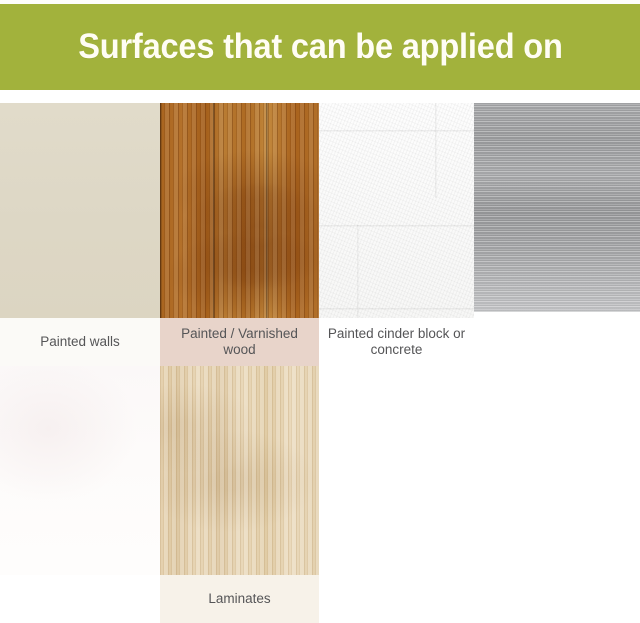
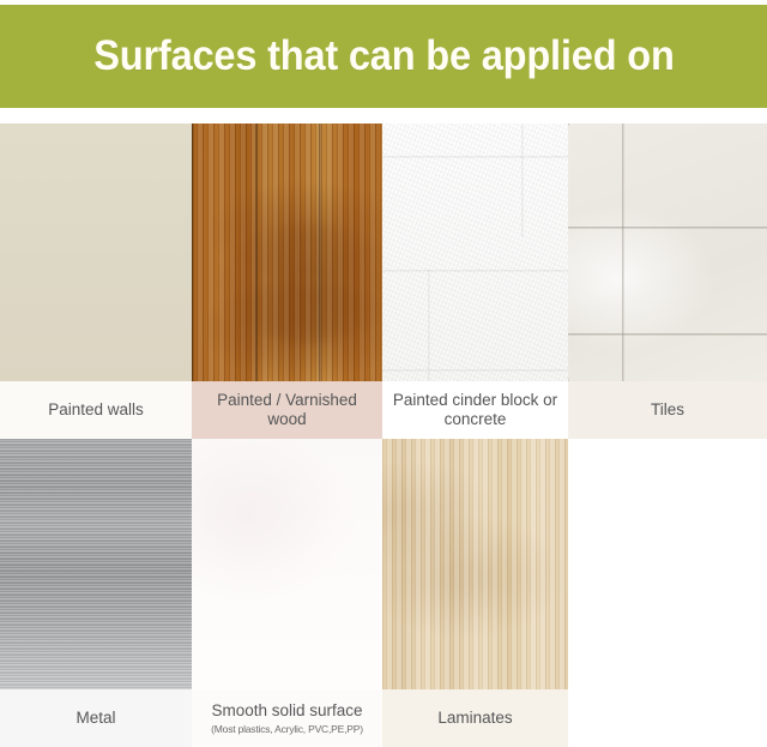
  Surfaces that can be applied on
  Painted walls
  Painted / Varnished wood
  Painted cinder block or concrete
+ Tiles
+ Metal
+ Smooth solid surface
+ (Most plastics, Acrylic, PVC,PE,PP)
  Laminates
